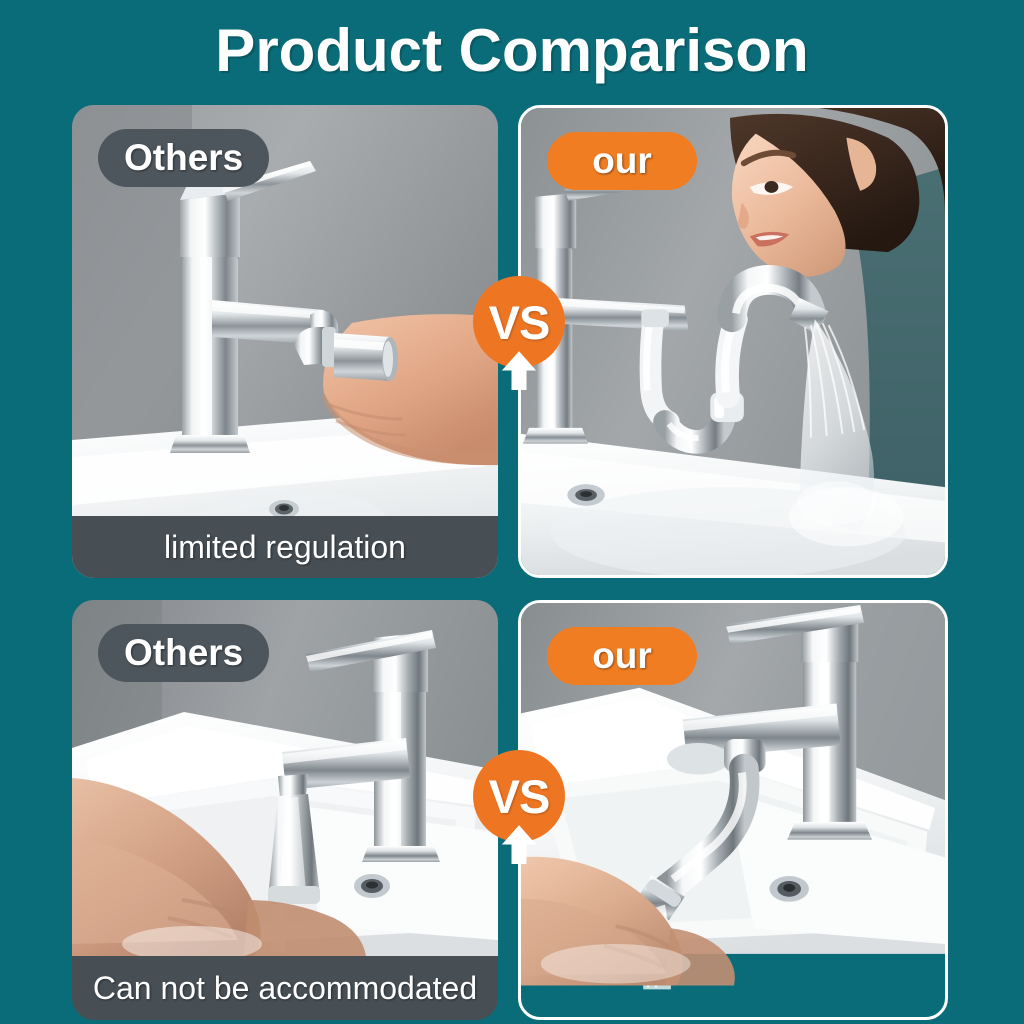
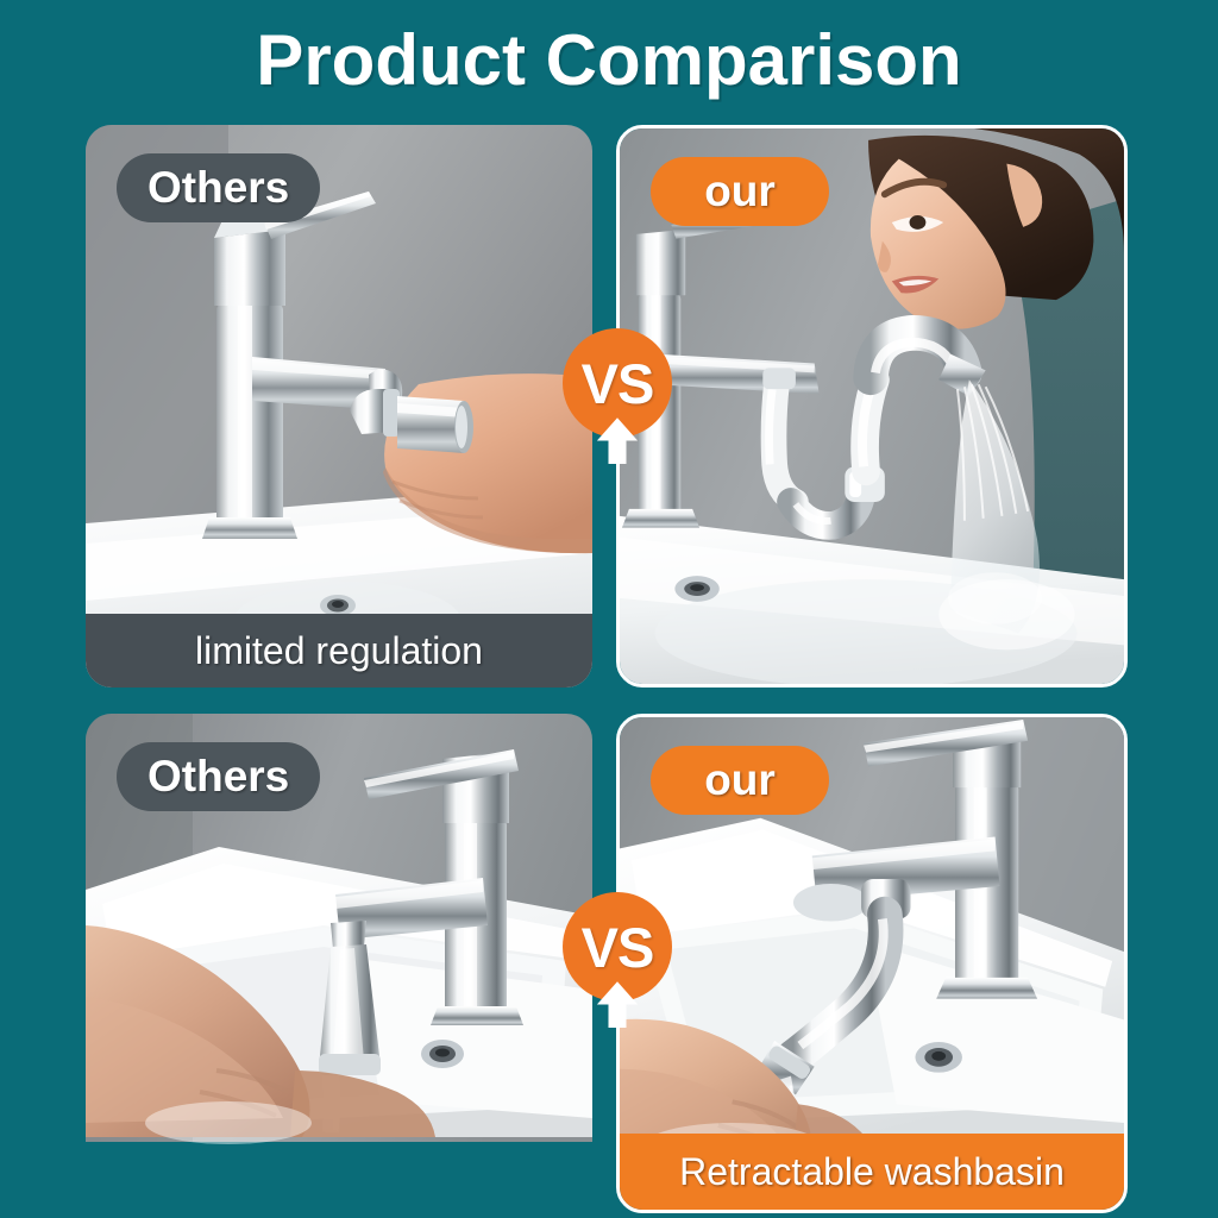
  Product Comparison
  Others
  limited regulation
  our
  Others
- Can not be accommodated
  our
+ Retractable washbasin
  VS
  VS
